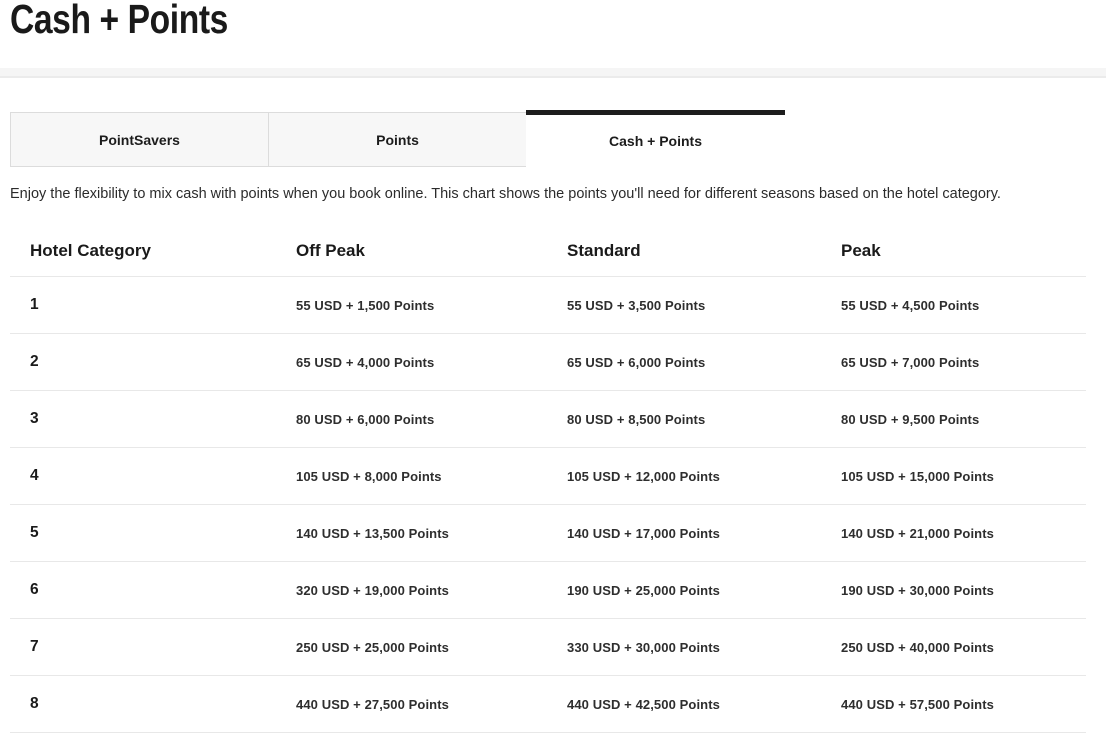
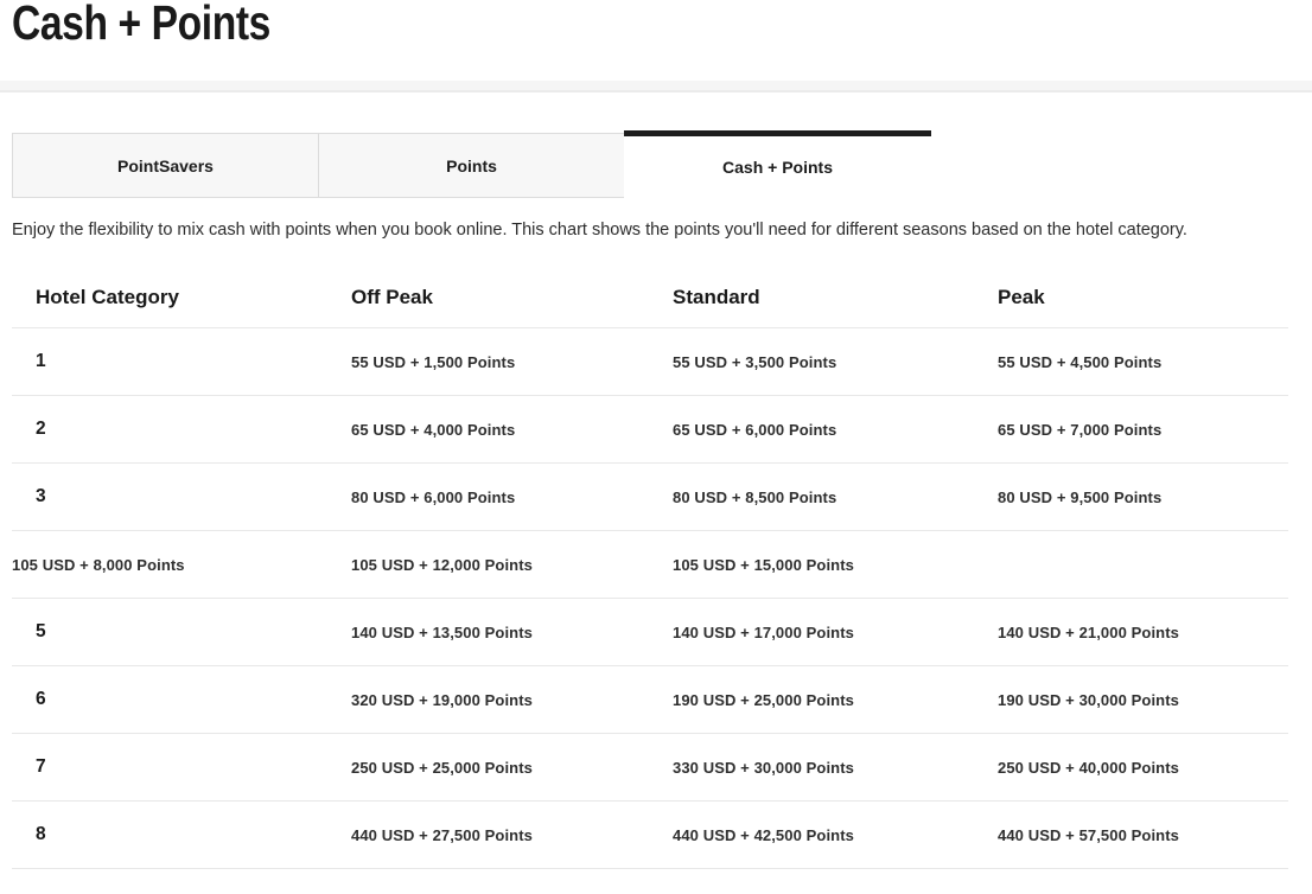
  Cash + Points
  PointSavers
  Points
  Cash + Points
  Enjoy the flexibility to mix cash with points when you book online. This chart shows the points you'll need for different seasons based on the hotel category.
  Hotel Category
  Off Peak
  Standard
  Peak
  1
  55 USD + 1,500 Points
  55 USD + 3,500 Points
  55 USD + 4,500 Points
  2
  65 USD + 4,000 Points
  65 USD + 6,000 Points
  65 USD + 7,000 Points
  3
  80 USD + 6,000 Points
  80 USD + 8,500 Points
  80 USD + 9,500 Points
- 4
  105 USD + 8,000 Points
  105 USD + 12,000 Points
  105 USD + 15,000 Points
  5
  140 USD + 13,500 Points
  140 USD + 17,000 Points
  140 USD + 21,000 Points
  6
  320 USD + 19,000 Points
  190 USD + 25,000 Points
  190 USD + 30,000 Points
  7
  250 USD + 25,000 Points
  330 USD + 30,000 Points
  250 USD + 40,000 Points
  8
  440 USD + 27,500 Points
  440 USD + 42,500 Points
  440 USD + 57,500 Points
